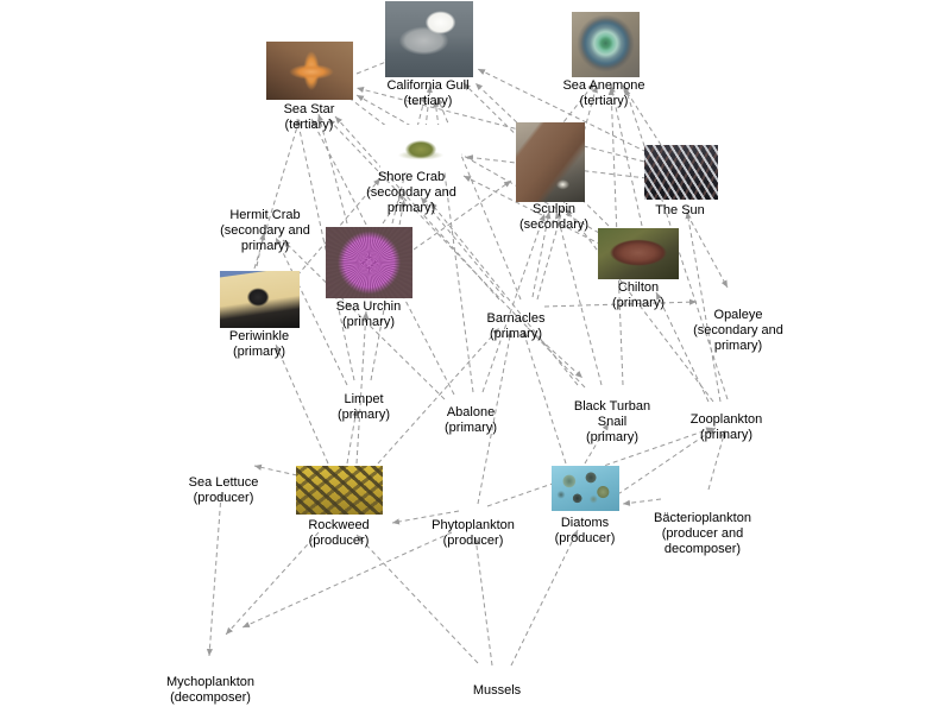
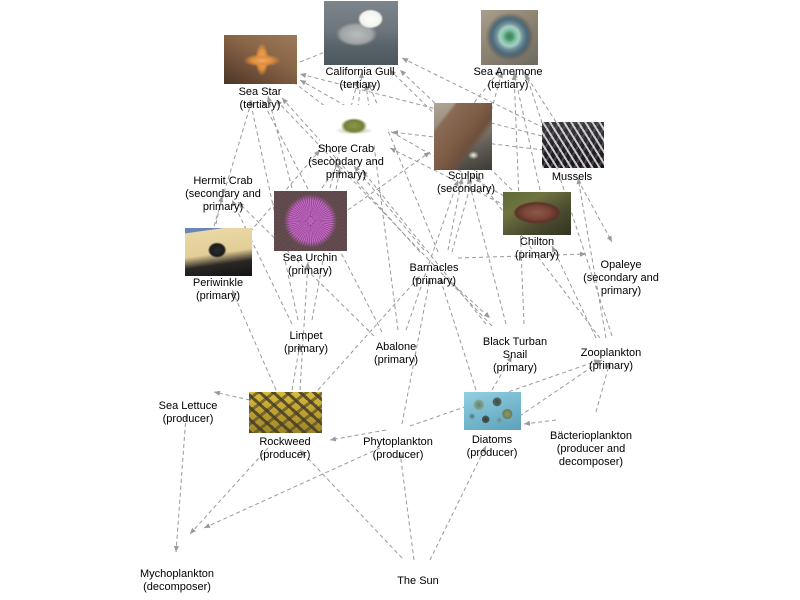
  Sea Star
  (tertiary)
  California Gull
  (tertiary)
  Sea Anemone
  (tertiary)
  Shore Crab
  (secondary and
  primary)
  Sculpin
  (secondary)
- The Sun
+ Mussels
  Hermit Crab
  (secondary and
  primary)
  Sea Urchin
  (primary)
  Periwinkle
  (primary)
  Chilton
  (primary)
  Barnacles
  (primary)
  Opaleye
  (secondary and
  primary)
  Limpet
  (primary)
  Abalone
  (primary)
  Black Turban
  Snail
  (primary)
  Zooplankton
  (primary)
  Sea Lettuce
  (producer)
  Rockweed
  (producer)
  Phytoplankton
  (producer)
  Diatoms
  (producer)
  Bäcterioplankton
  (producer and
  decomposer)
  Mychoplankton
  (decomposer)
- Mussels
+ The Sun
